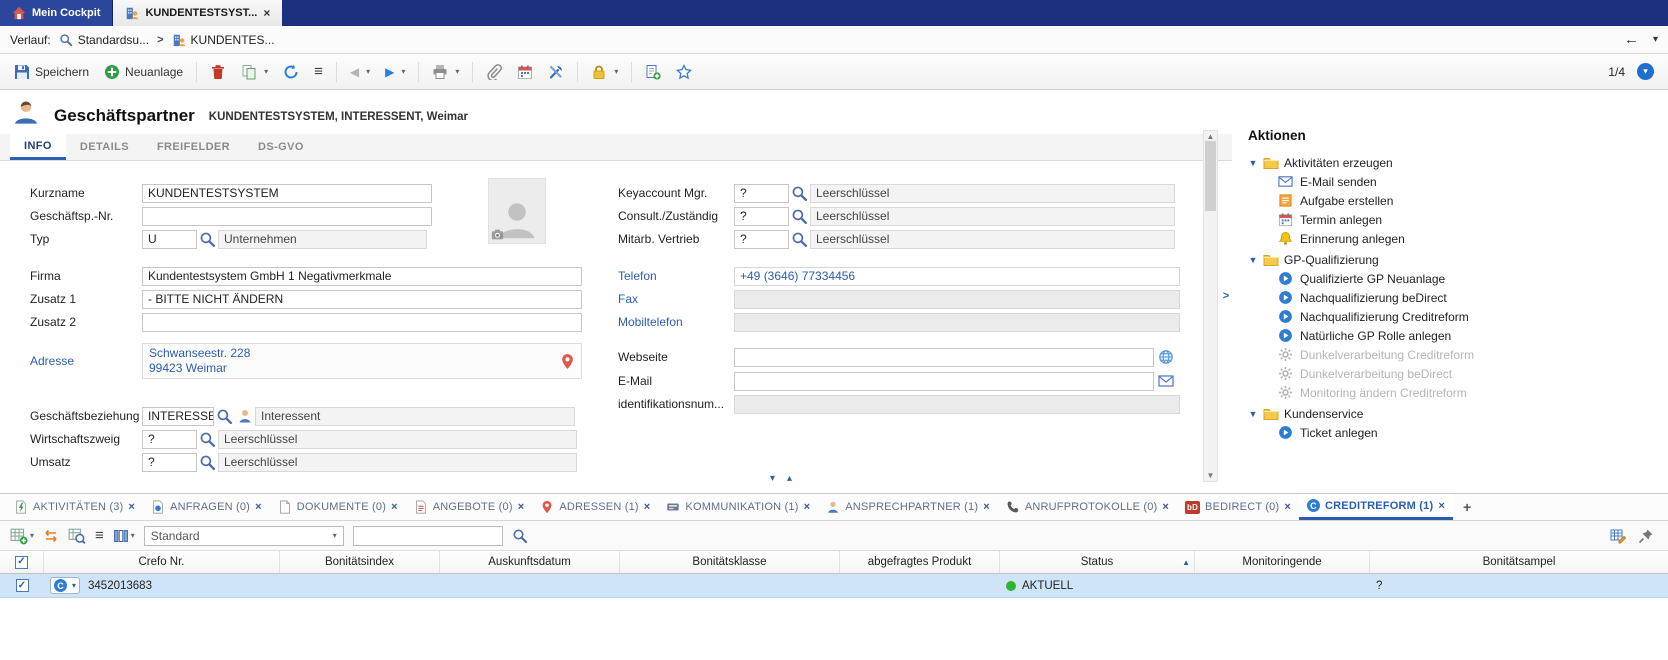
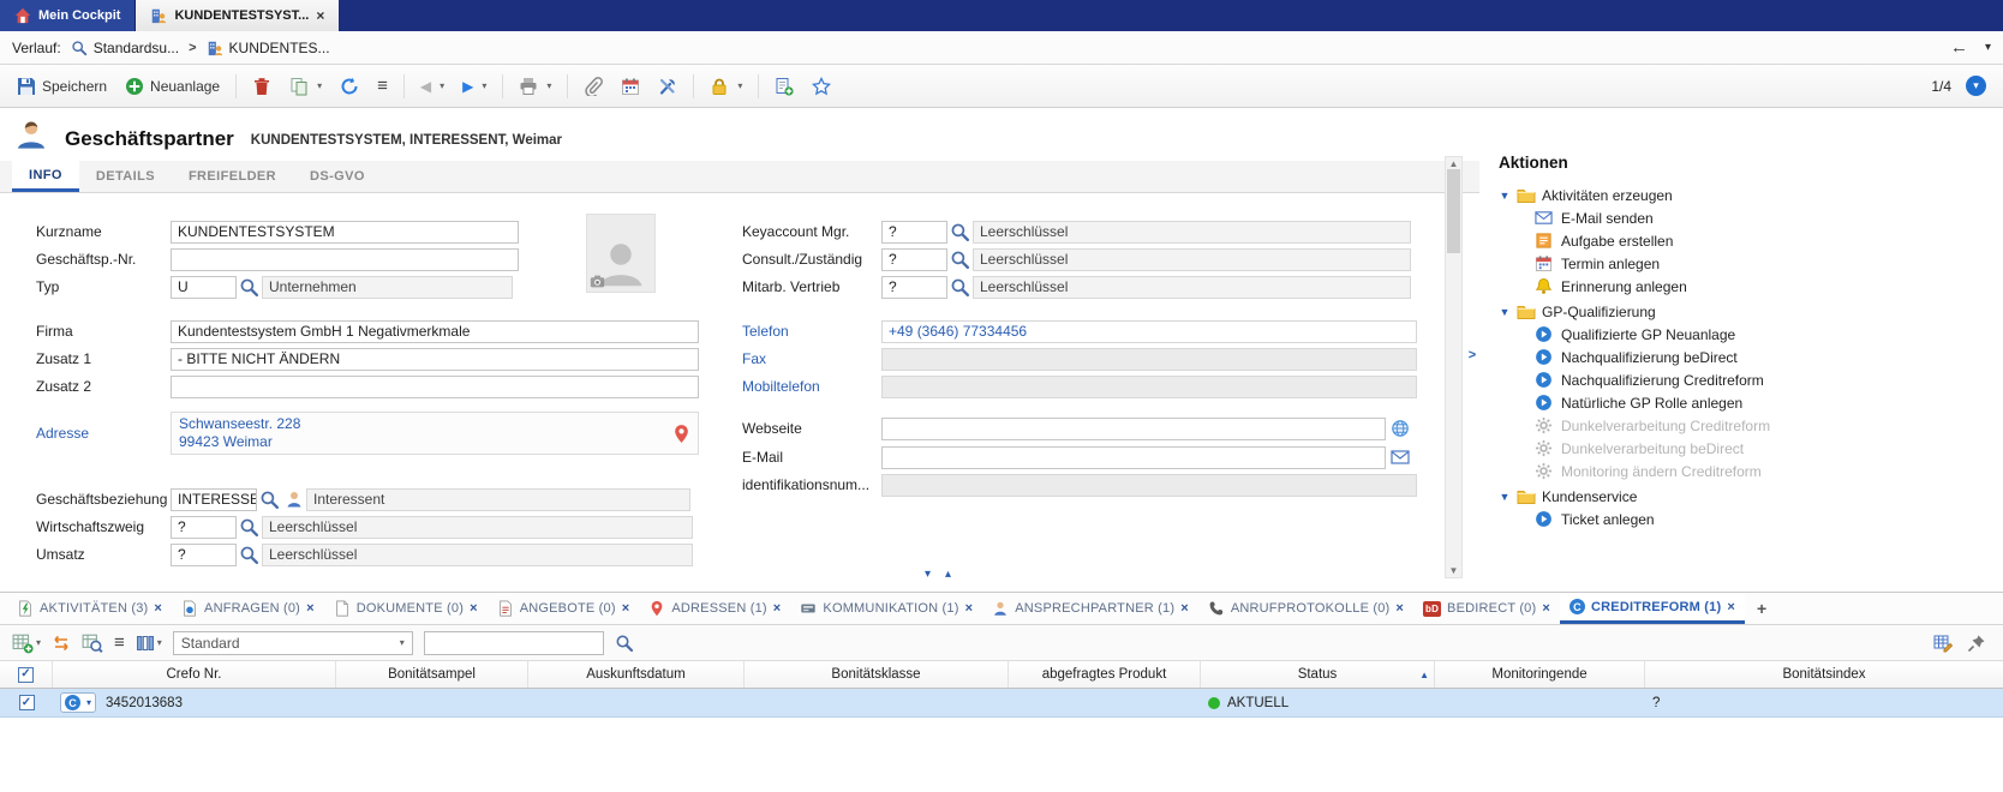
  Mein Cockpit
  KUNDENTESTSYST...
  ×
  Verlauf:
  Standardsu...
  >
  KUNDENTES...
  ←
  ▾
  Speichern
  Neuanlage
  ▾
  ≡
  ◀
  ▾
  ▶
  ▾
  ▾
  ▾
  1/4
  ▾
  Geschäftspartner
  KUNDENTESTSYSTEM, INTERESSENT, Weimar
  INFO
  DETAILS
  FREIFELDER
  DS-GVO
  Kurzname
  KUNDENTESTSYSTEM
  Geschäftsp.-Nr.
  Typ
  U
  Unternehmen
  Firma
  Kundentestsystem GmbH 1 Negativmerkmale
  Zusatz 1
  - BITTE NICHT ÄNDERN
  Zusatz 2
  Adresse
  Schwanseestr. 228
  99423 Weimar
  Geschäftsbeziehung
  INTERESSE
  Interessent
  Wirtschaftszweig
  ?
  Leerschlüssel
  Umsatz
  ?
  Leerschlüssel
  Keyaccount Mgr.
  ?
  Leerschlüssel
  Consult./Zuständig
  ?
  Leerschlüssel
  Mitarb. Vertrieb
  ?
  Leerschlüssel
  Telefon
  +49 (3646) 77334456
  Fax
  Mobiltelefon
  Webseite
  E-Mail
  identifikationsnum...
  ▲
  ▼
  >
  ▾
  ▴
  Aktionen
  ▼
  Aktivitäten erzeugen
  E-Mail senden
  Aufgabe erstellen
  Termin anlegen
  Erinnerung anlegen
  ▼
  GP-Qualifizierung
  Qualifizierte GP Neuanlage
  Nachqualifizierung beDirect
  Nachqualifizierung Creditreform
  Natürliche GP Rolle anlegen
  Dunkelverarbeitung Creditreform
  Dunkelverarbeitung beDirect
  Monitoring ändern Creditreform
  ▼
  Kundenservice
  Ticket anlegen
  AKTIVITÄTEN (3)
  ×
  ANFRAGEN (0)
  ×
  DOKUMENTE (0)
  ×
  ANGEBOTE (0)
  ×
  ADRESSEN (1)
  ×
  KOMMUNIKATION (1)
  ×
  ANSPRECHPARTNER (1)
  ×
  ANRUFPROTOKOLLE (0)
  ×
  bD
  BEDIRECT (0)
  ×
  C
  CREDITREFORM (1)
  ×
  +
  ▾
  ≡
  ▾
  Standard
  ▾
  ✓
  Crefo Nr.
- Bonitätsindex
+ Bonitätsampel
  Auskunftsdatum
  Bonitätsklasse
  abgefragtes Produkt
  Status
  ▲
  Monitoringende
- Bonitätsampel
+ Bonitätsindex
  ✓
  C
  ▾
  3452013683
  AKTUELL
  ?
